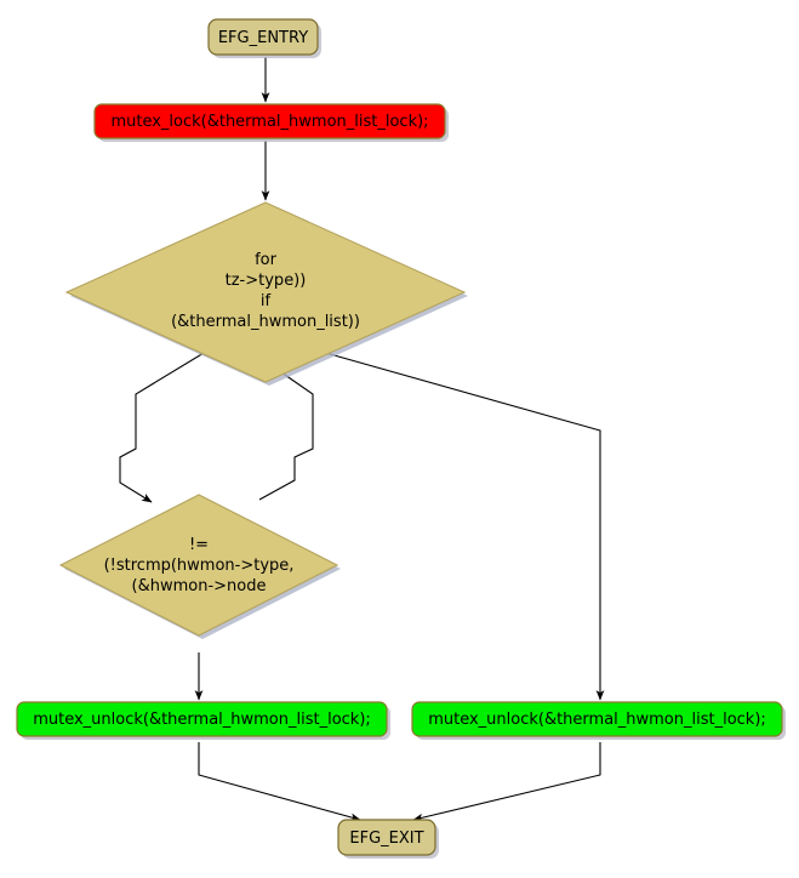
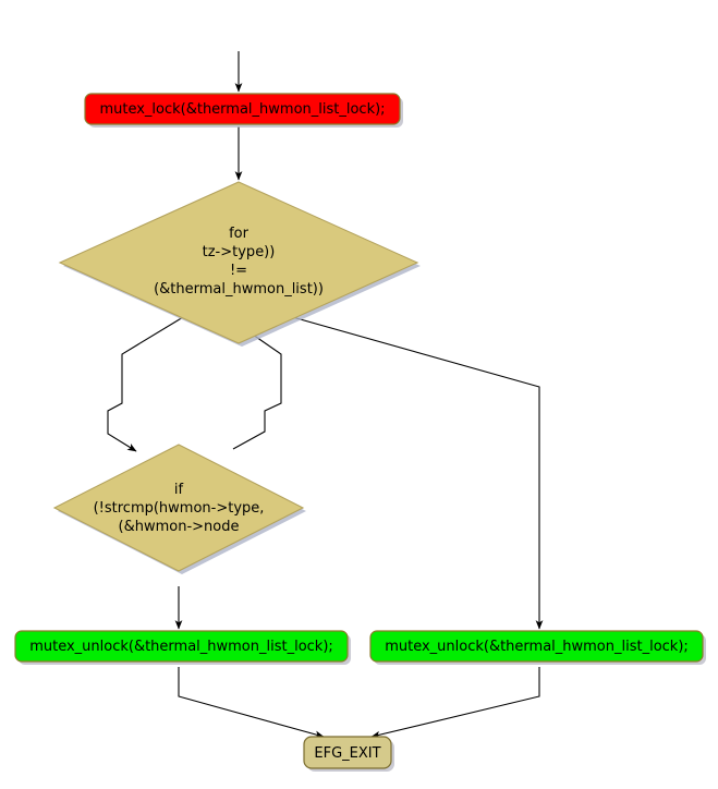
- EFG_ENTRY
  mutex_lock(&thermal_hwmon_list_lock);
  for
  tz->type))
- if
+ !=
  (&thermal_hwmon_list))
- !=
+ if
  (!strcmp(hwmon->type,
  (&hwmon->node
  mutex_unlock(&thermal_hwmon_list_lock);
  mutex_unlock(&thermal_hwmon_list_lock);
  EFG_EXIT
